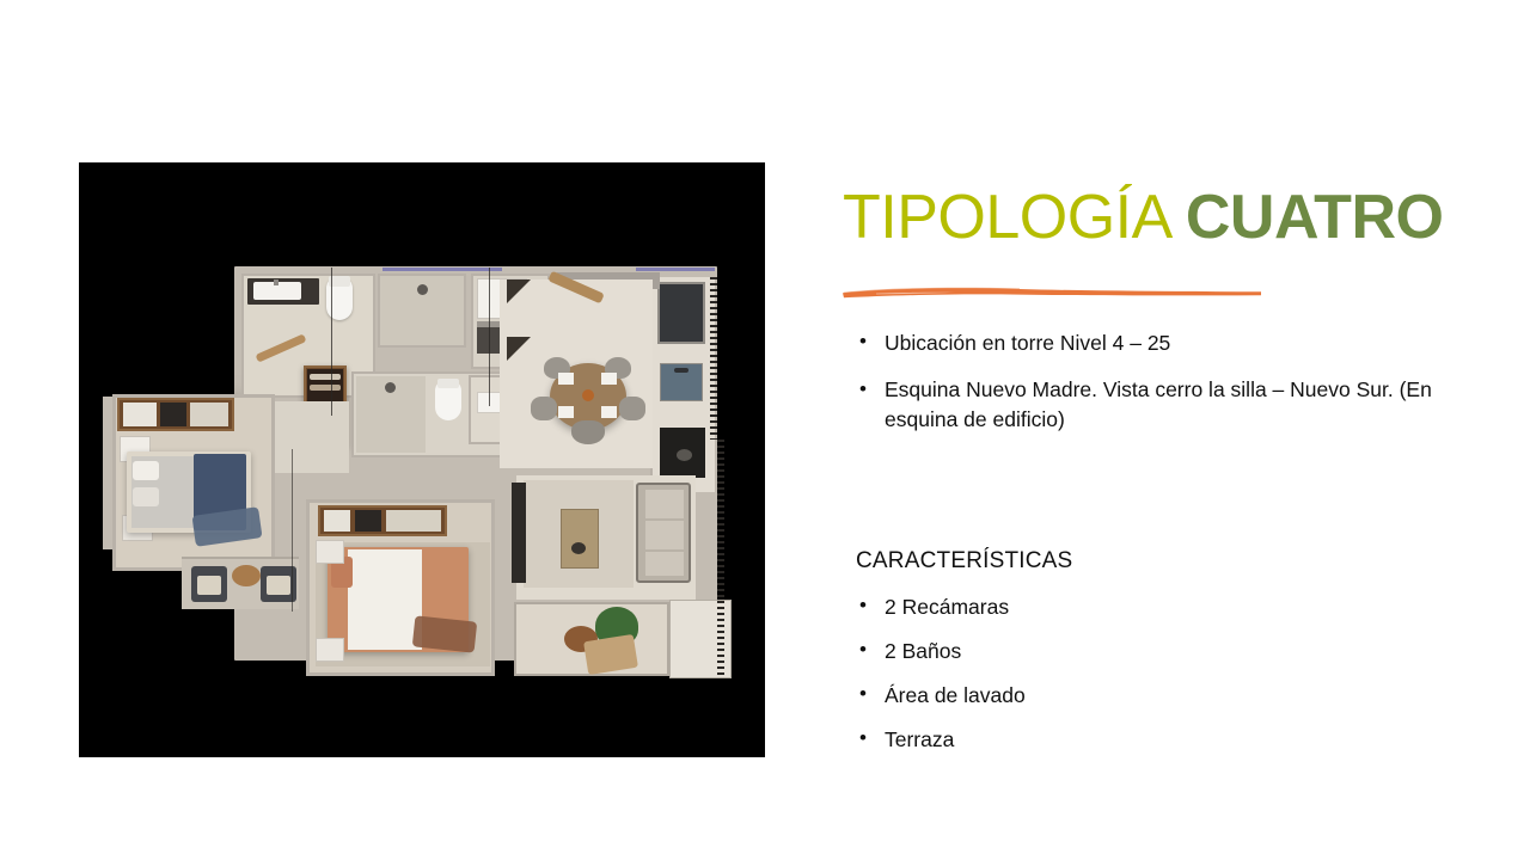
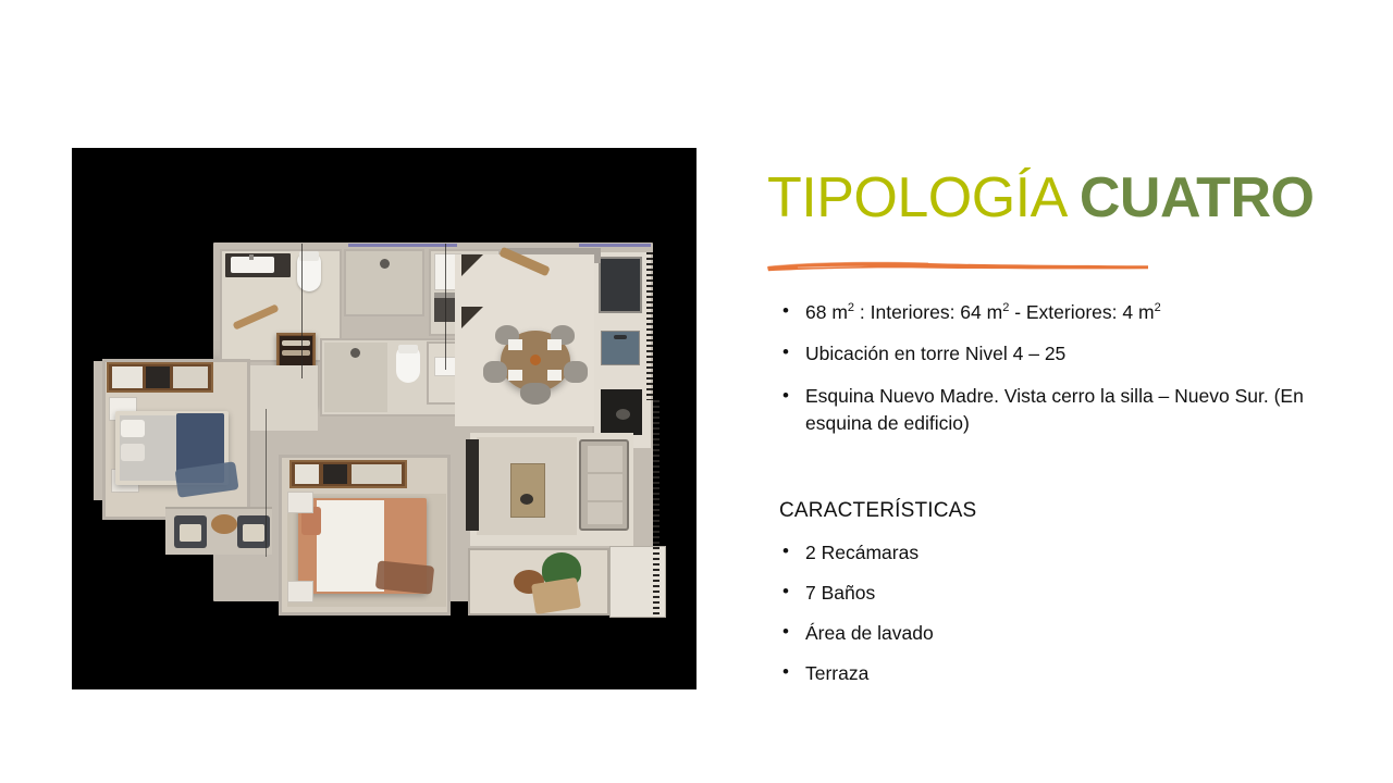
  TIPOLOGÍA CUATRO
+ 68 m2 : Interiores: 64 m2 - Exteriores: 4 m2
  Ubicación en torre Nivel 4 – 25
  Esquina Nuevo Madre. Vista cerro la silla – Nuevo Sur. (En esquina de edificio)
  CARACTERÍSTICAS
  2 Recámaras
- 2 Baños
+ 7 Baños
  Área de lavado
  Terraza
